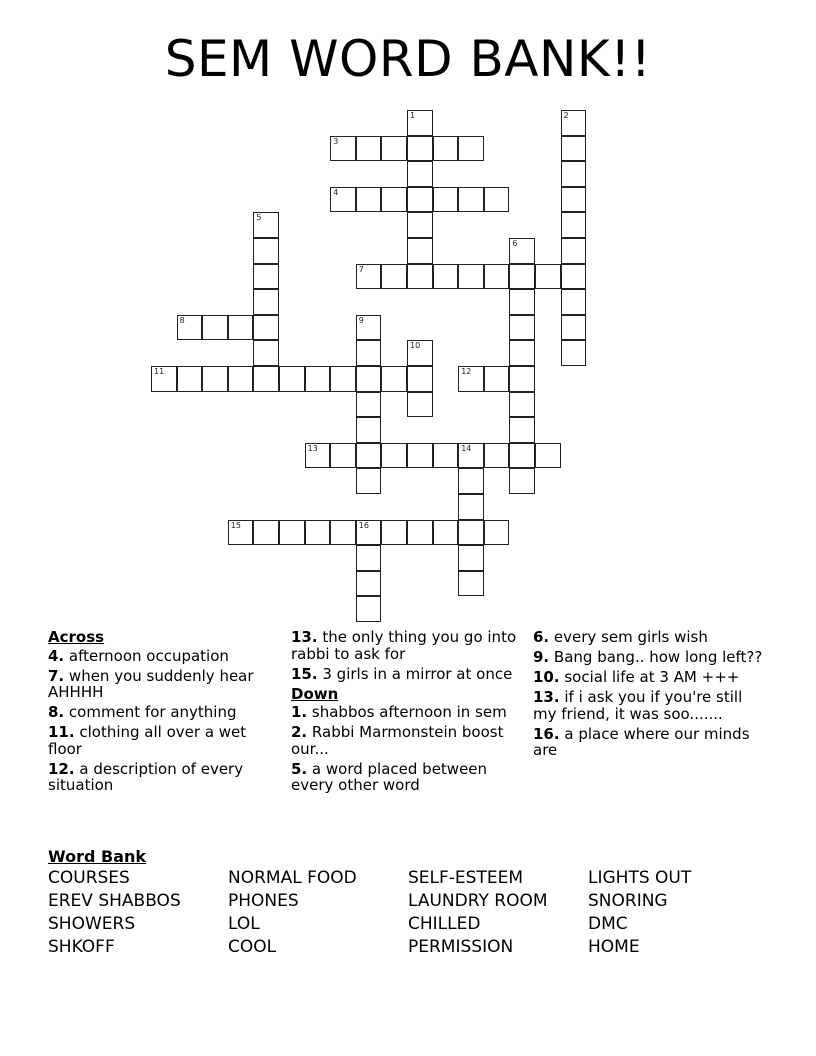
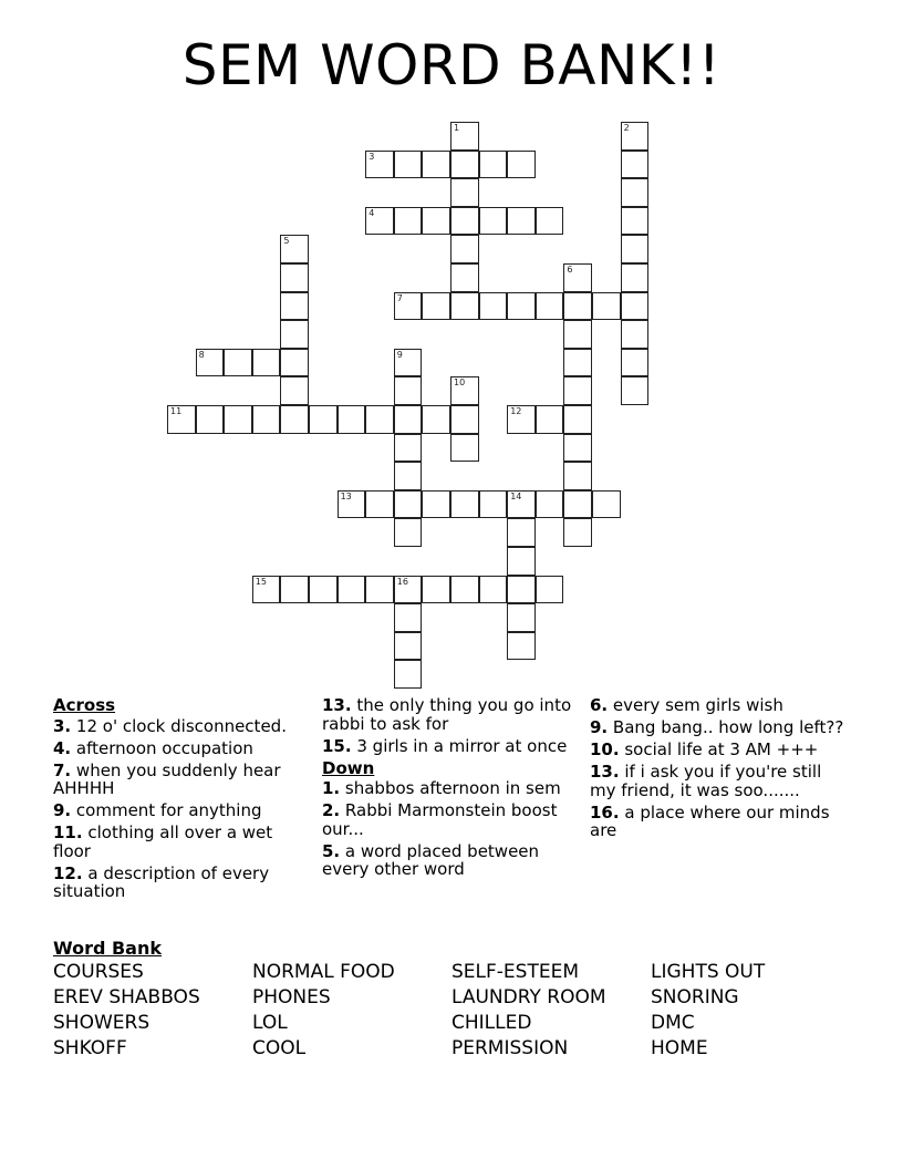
  SEM WORD BANK!!
  1
  2
  3
  4
  5
  6
  7
  8
  9
  10
  11
  12
  13
  14
  15
  16
  Across
+ 3. 12 o' clock disconnected.
  4. afternoon occupation
  7. when you suddenly hear AHHHH
- 8. comment for anything
+ 9. comment for anything
  11. clothing all over a wet floor
  12. a description of every situation
  13. the only thing you go into rabbi to ask for
  15. 3 girls in a mirror at once
  Down
  1. shabbos afternoon in sem
  2. Rabbi Marmonstein boost our...
  5. a word placed between every other word
  6. every sem girls wish
  9. Bang bang.. how long left??
  10. social life at 3 AM +++
  13. if i ask you if you're still my friend, it was soo.......
  16. a place where our minds are
  Word Bank
  COURSES
  NORMAL FOOD
  SELF-ESTEEM
  LIGHTS OUT
  EREV SHABBOS
  PHONES
  LAUNDRY ROOM
  SNORING
  SHOWERS
  LOL
  CHILLED
  DMC
  SHKOFF
  COOL
  PERMISSION
  HOME
